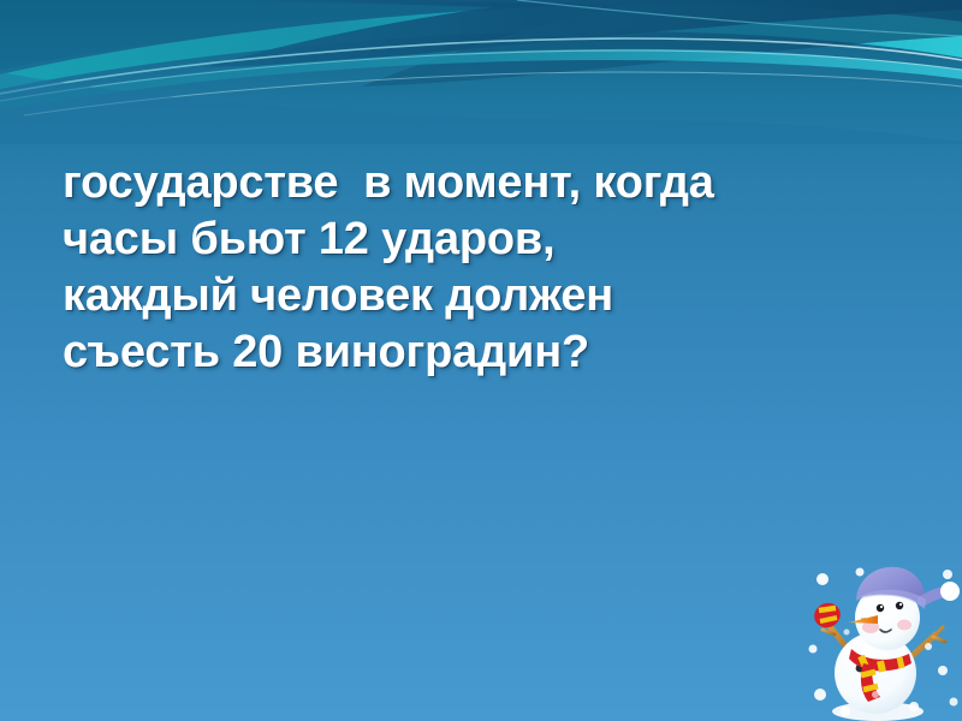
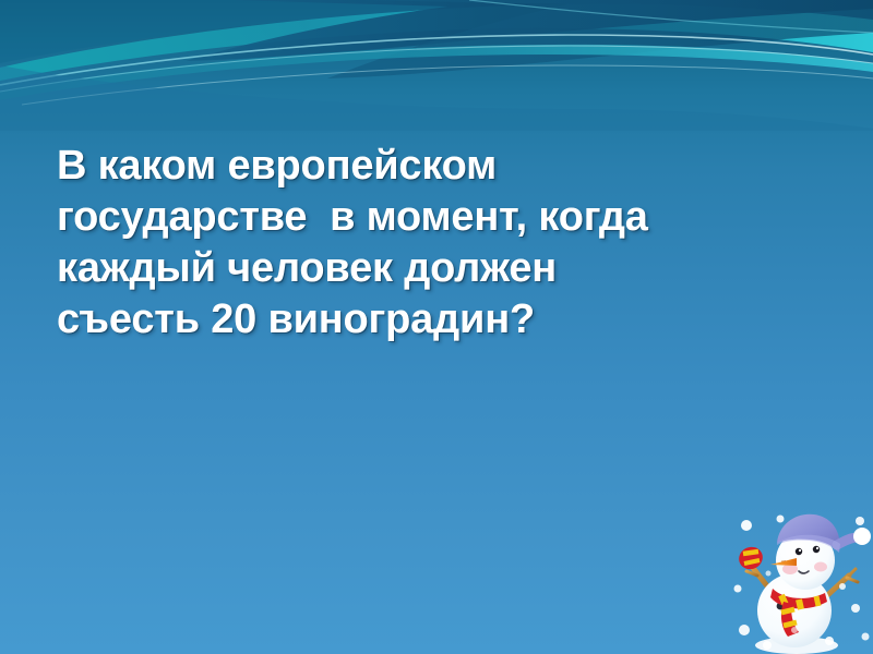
+ В каком европейском
  государстве в момент, когда
- часы бьют 12 ударов,
  каждый человек должен
  съесть 20 виноградин?
